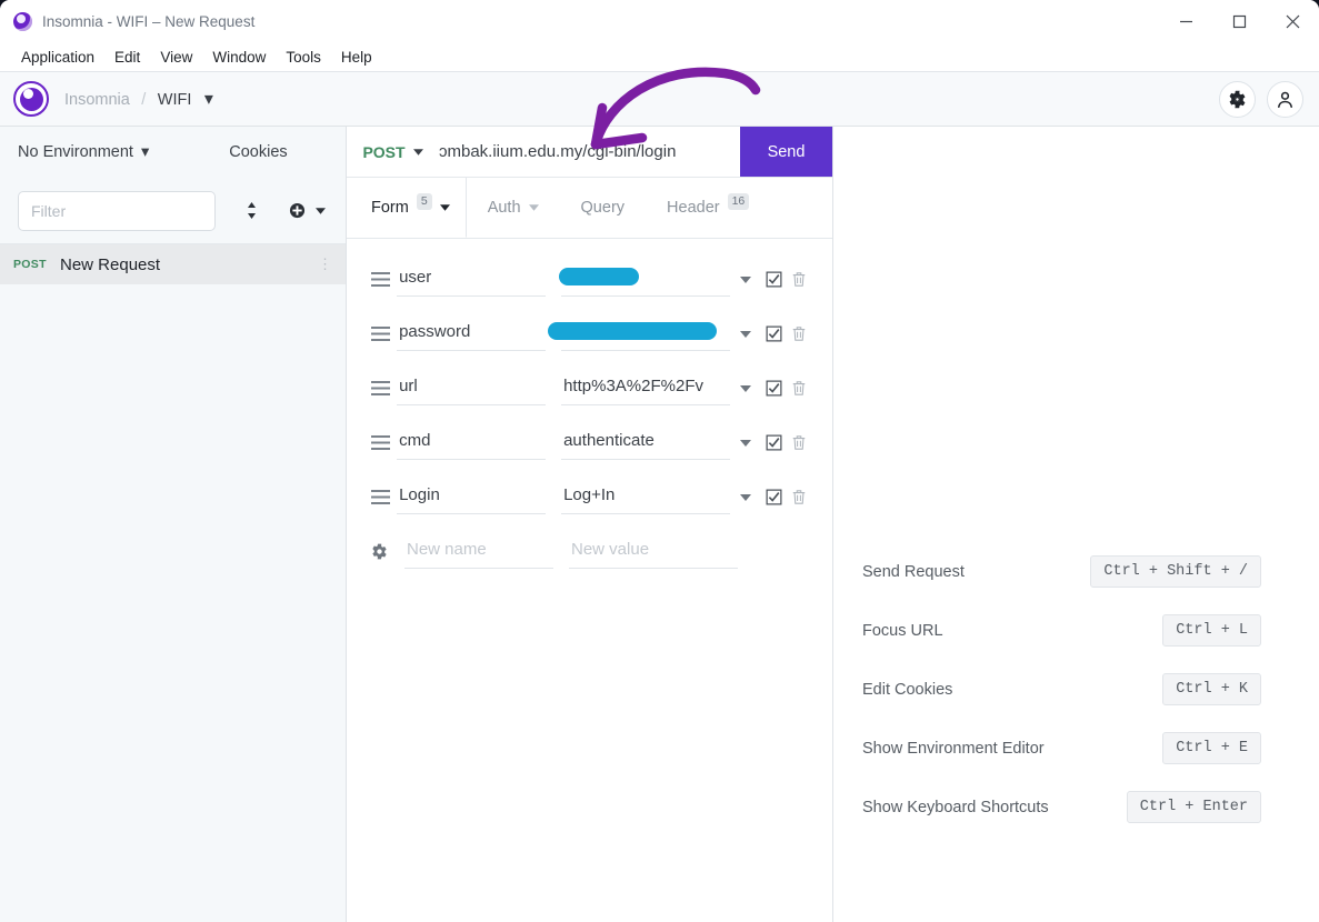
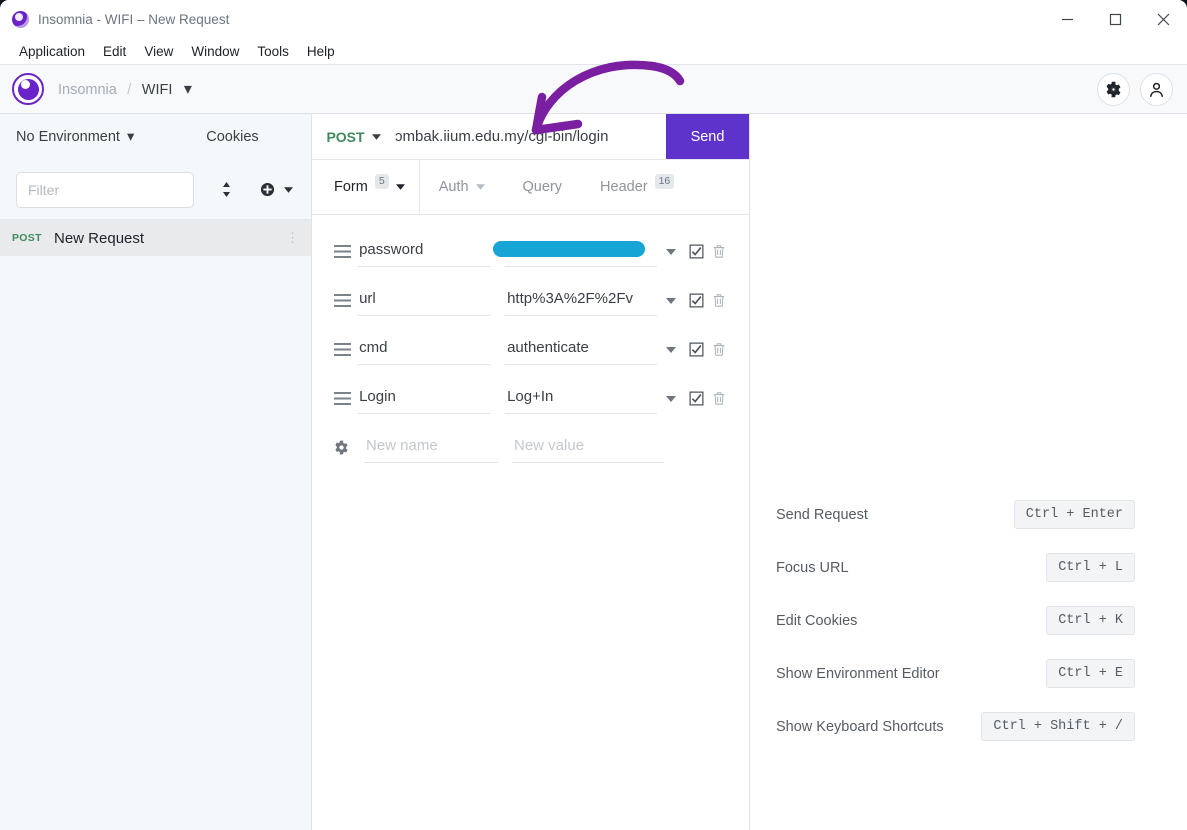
  Insomnia - WIFI – New Request
  Application
  Edit
  View
  Window
  Tools
  Help
  Insomnia / WIFI ▾
  No Environment
  ▾
  Cookies
  Filter
  POST
  New Request
  ⋮
  POST
  ɔmbak.iium.edu.my/cgi-bin/login
  Send
  Form
  5
  Auth
  Query
  Header
  16
- user
  password
  url
  http%3A%2F%2Fv
  cmd
  authenticate
  Login
  Log+In
  New name
  New value
  Send Request
- Ctrl + Shift + /
+ Ctrl + Enter
  Focus URL
  Ctrl + L
  Edit Cookies
  Ctrl + K
  Show Environment Editor
  Ctrl + E
  Show Keyboard Shortcuts
- Ctrl + Enter
+ Ctrl + Shift + /
